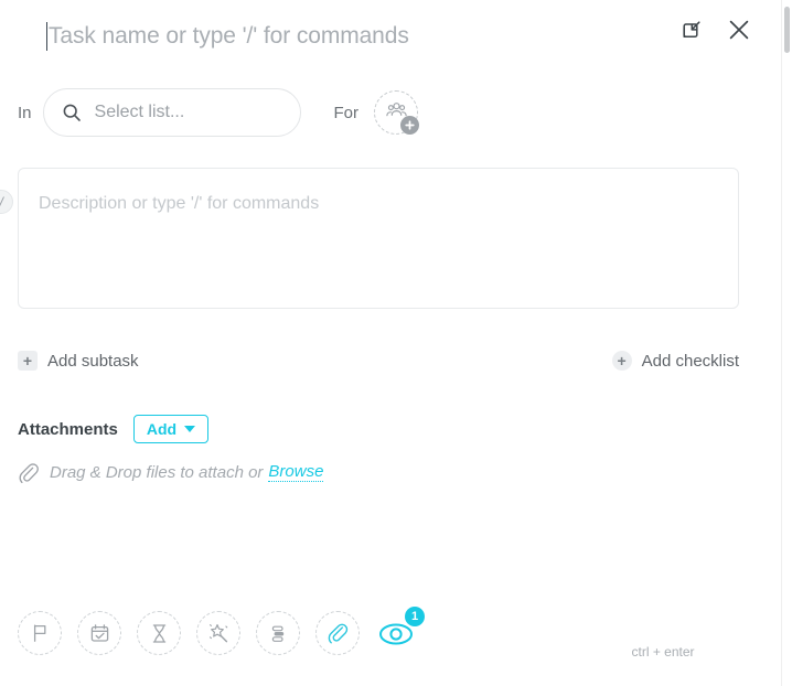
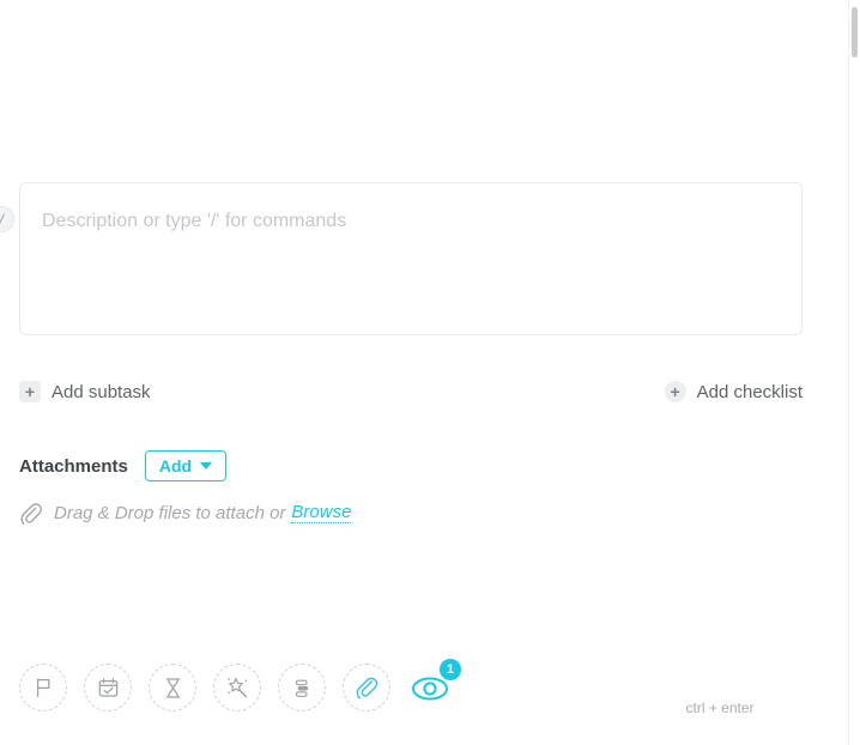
- Task name or type '/' for commands
- In
- Select list...
- For
  /
  Description or type '/' for commands
  +
  Add subtask
  +
  Add checklist
  Attachments
  Add
  Drag & Drop files to attach or
  Browse
  1
  ctrl + enter
